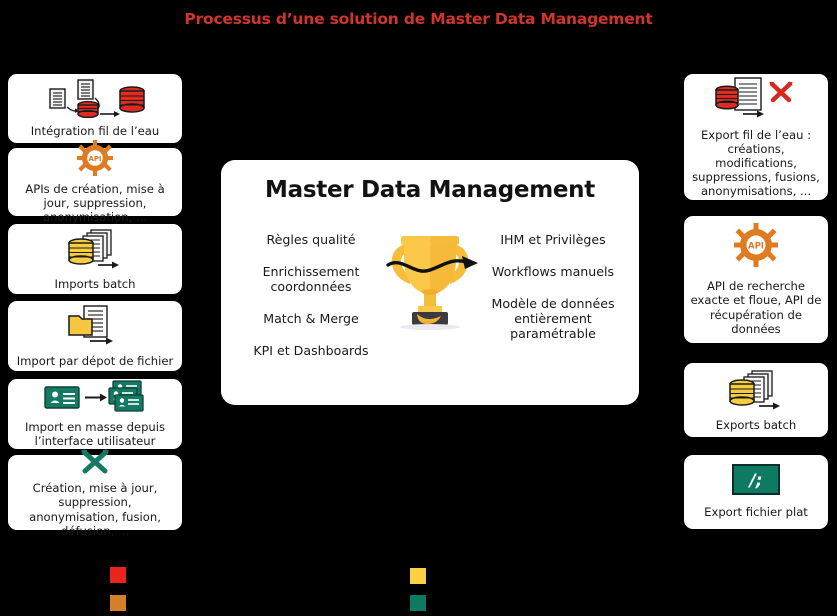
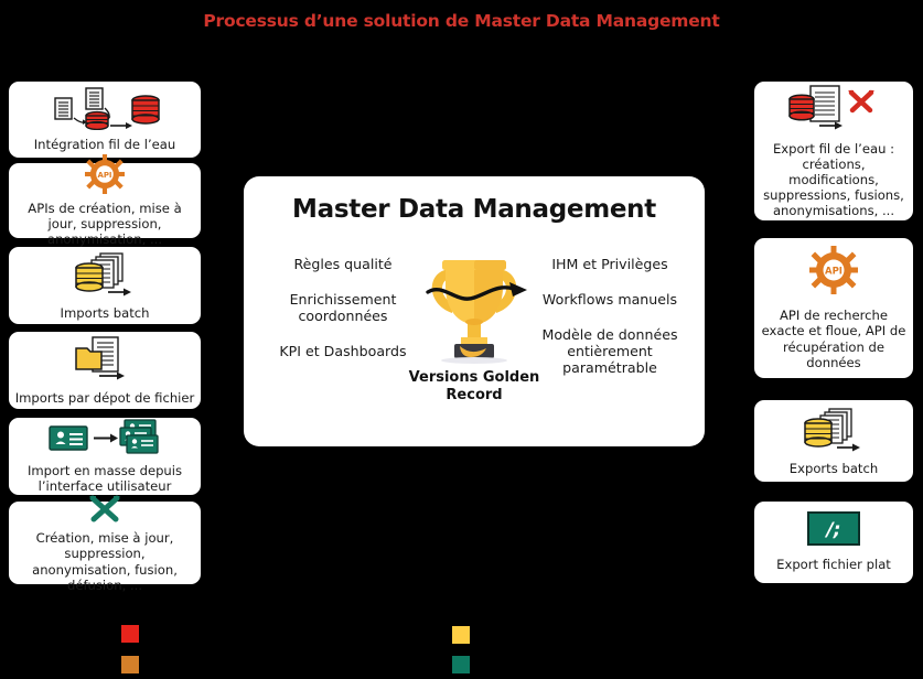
  Processus d’une solution de Master Data Management
  Intégration fil de l’eau
  API
  APIs de création, mise à jour, suppression, anonymisation, ...
  Imports batch
- Import par dépot de fichier
+ Imports par dépot de fichier
  Import en masse depuis l’interface utilisateur
  Création, mise à jour, suppression, anonymisation, fusion, défusion, ...
  Export fil de l’eau : créations, modifications, suppressions, fusions, anonymisations, ...
  API
  API de recherche exacte et floue, API de récupération de données
  Exports batch
  /;
  Export fichier plat
  Master Data Management
  Règles qualité
  Enrichissement coordonnées
- Match & Merge
  KPI et Dashboards
+ Versions Golden Record
  IHM et Privilèges
  Workflows manuels
  Modèle de données entièrement paramétrable
